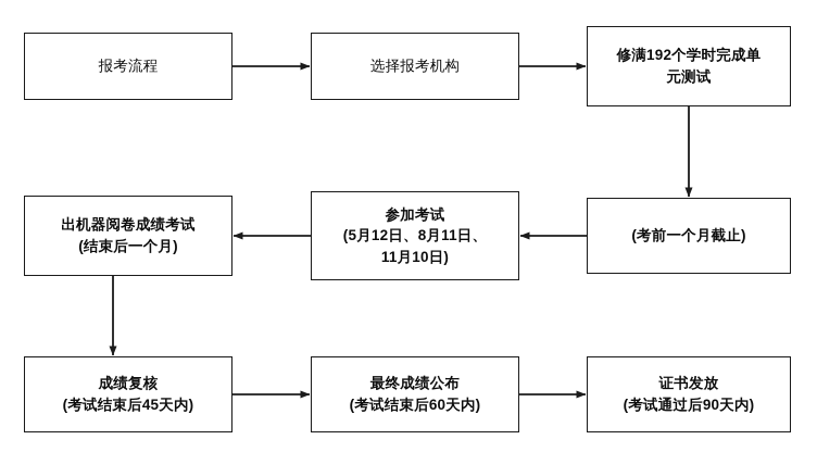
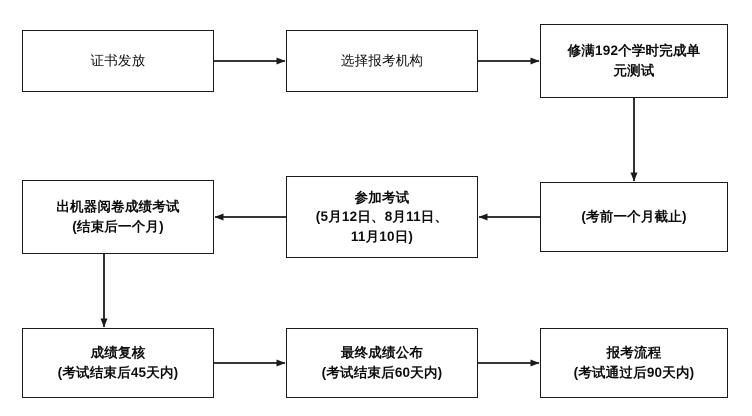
- 报考流程
+ 证书发放
  选择报考机构
  修满192个学时完成单
  元测试
  (考前一个月截止)
  参加考试
  (5月12日、8月11日、
  11月10日)
  出机器阅卷成绩考试
  (结束后一个月)
  成绩复核
  (考试结束后45天内)
  最终成绩公布
  (考试结束后60天内)
- 证书发放
+ 报考流程
  (考试通过后90天内)
